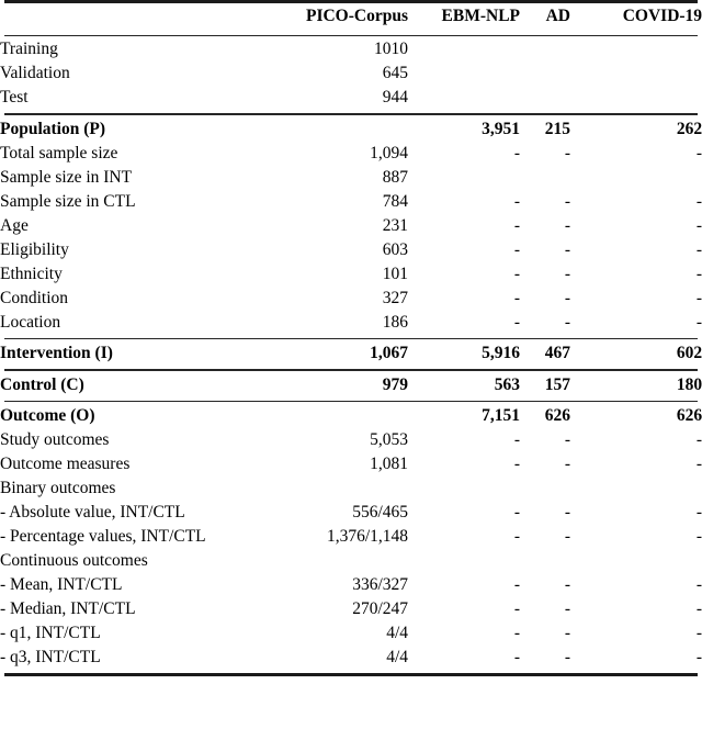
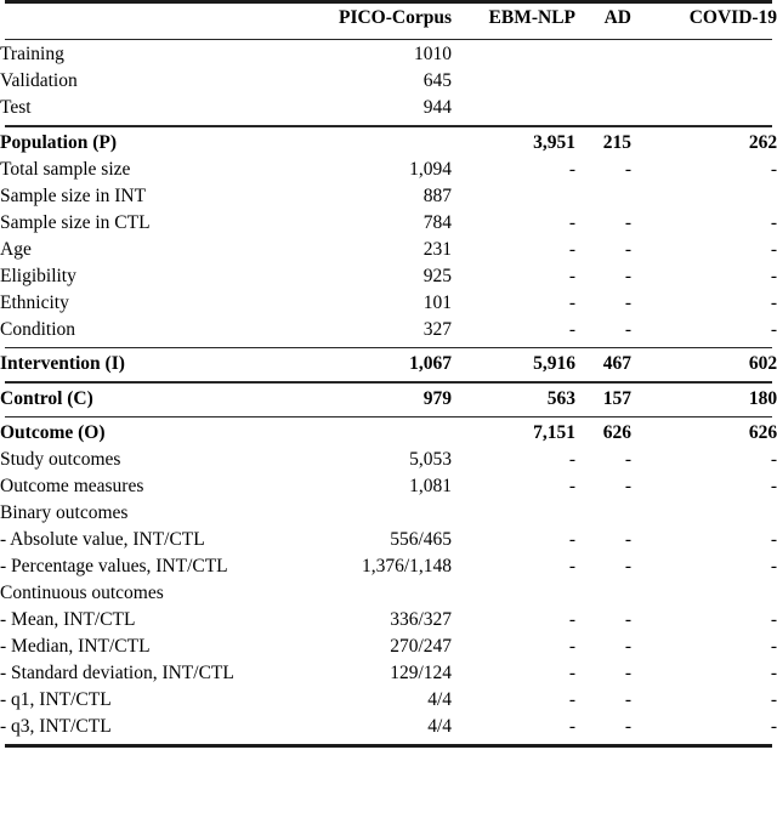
  	PICO-Corpus	EBM-NLP	AD	COVID-19
  Training	1010
  Validation	645
  Test	944
  Population (P)		3,951	215	262
  Total sample size	1,094	-	-	-
  Sample size in INT	887
  Sample size in CTL	784	-	-	-
  Age	231	-	-	-
- Eligibility	603	-	-	-
+ Eligibility	925	-	-	-
  Ethnicity	101	-	-	-
  Condition	327	-	-	-
- Location	186	-	-	-
  Intervention (I)	1,067	5,916	467	602
  Control (C)	979	563	157	180
  Outcome (O)		7,151	626	626
  Study outcomes	5,053	-	-	-
  Outcome measures	1,081	-	-	-
  Binary outcomes
  - Absolute value, INT/CTL	556/465	-	-	-
  - Percentage values, INT/CTL	1,376/1,148	-	-	-
  Continuous outcomes
  - Mean, INT/CTL	336/327	-	-	-
  - Median, INT/CTL	270/247	-	-	-
+ - Standard deviation, INT/CTL	129/124	-	-	-
  - q1, INT/CTL	4/4	-	-	-
  - q3, INT/CTL	4/4	-	-	-
